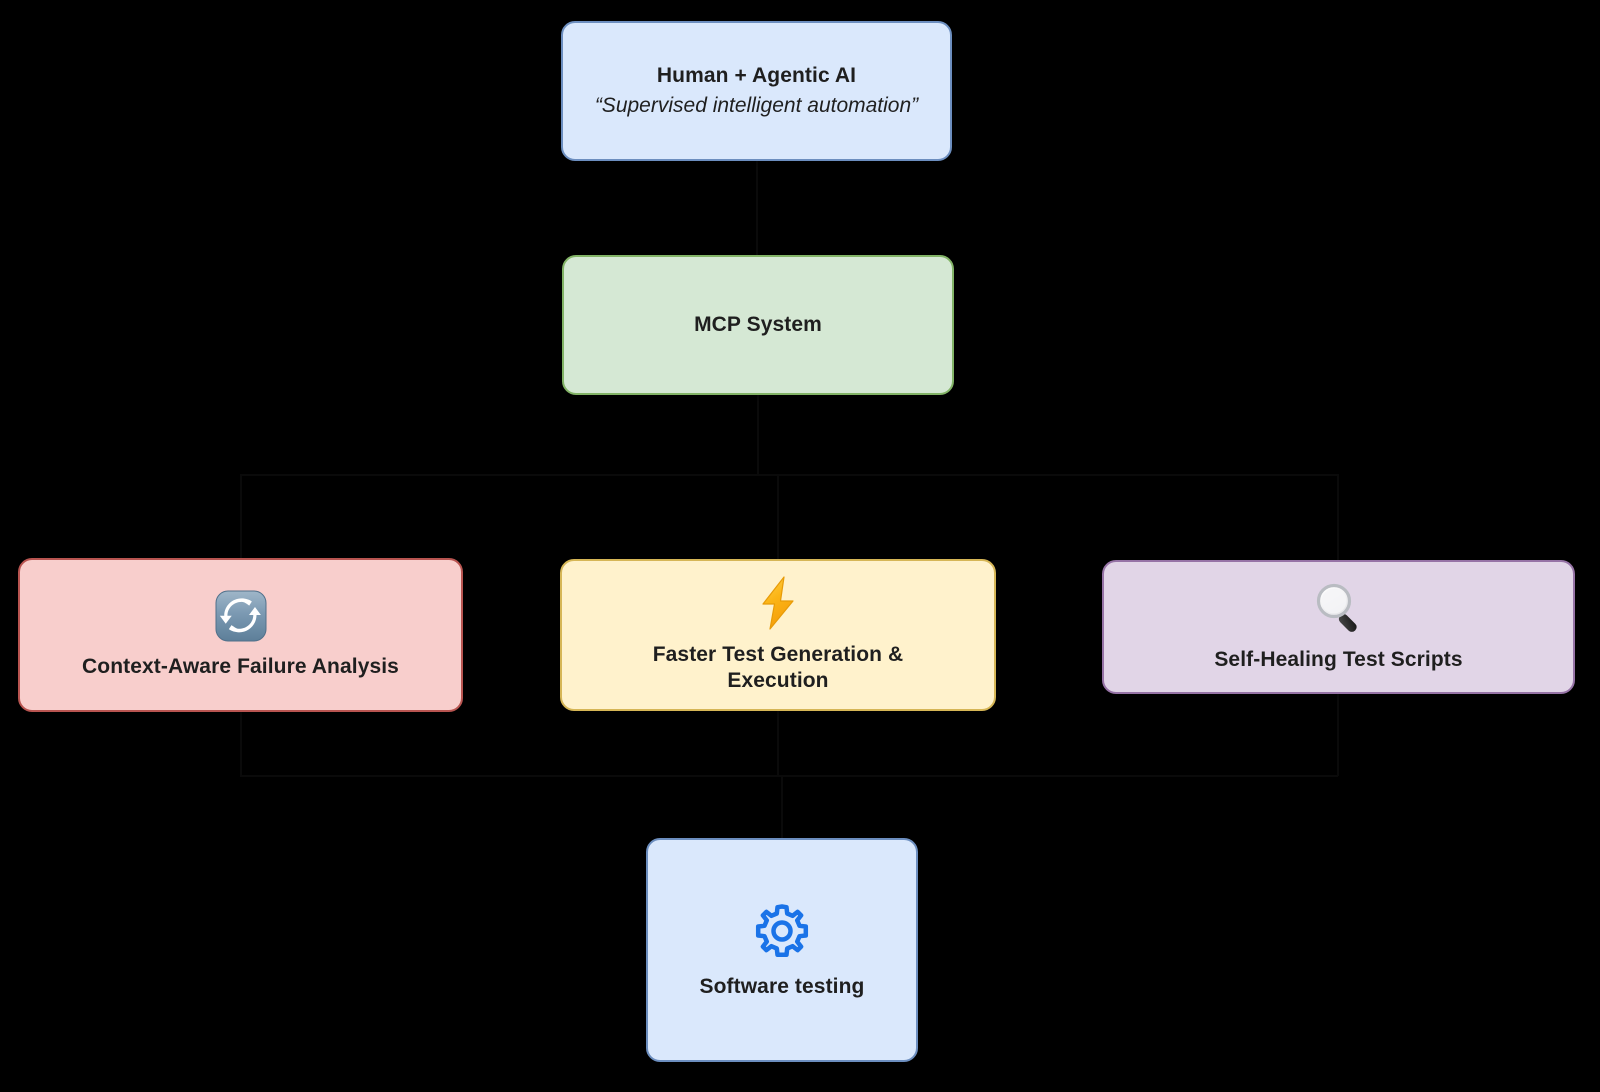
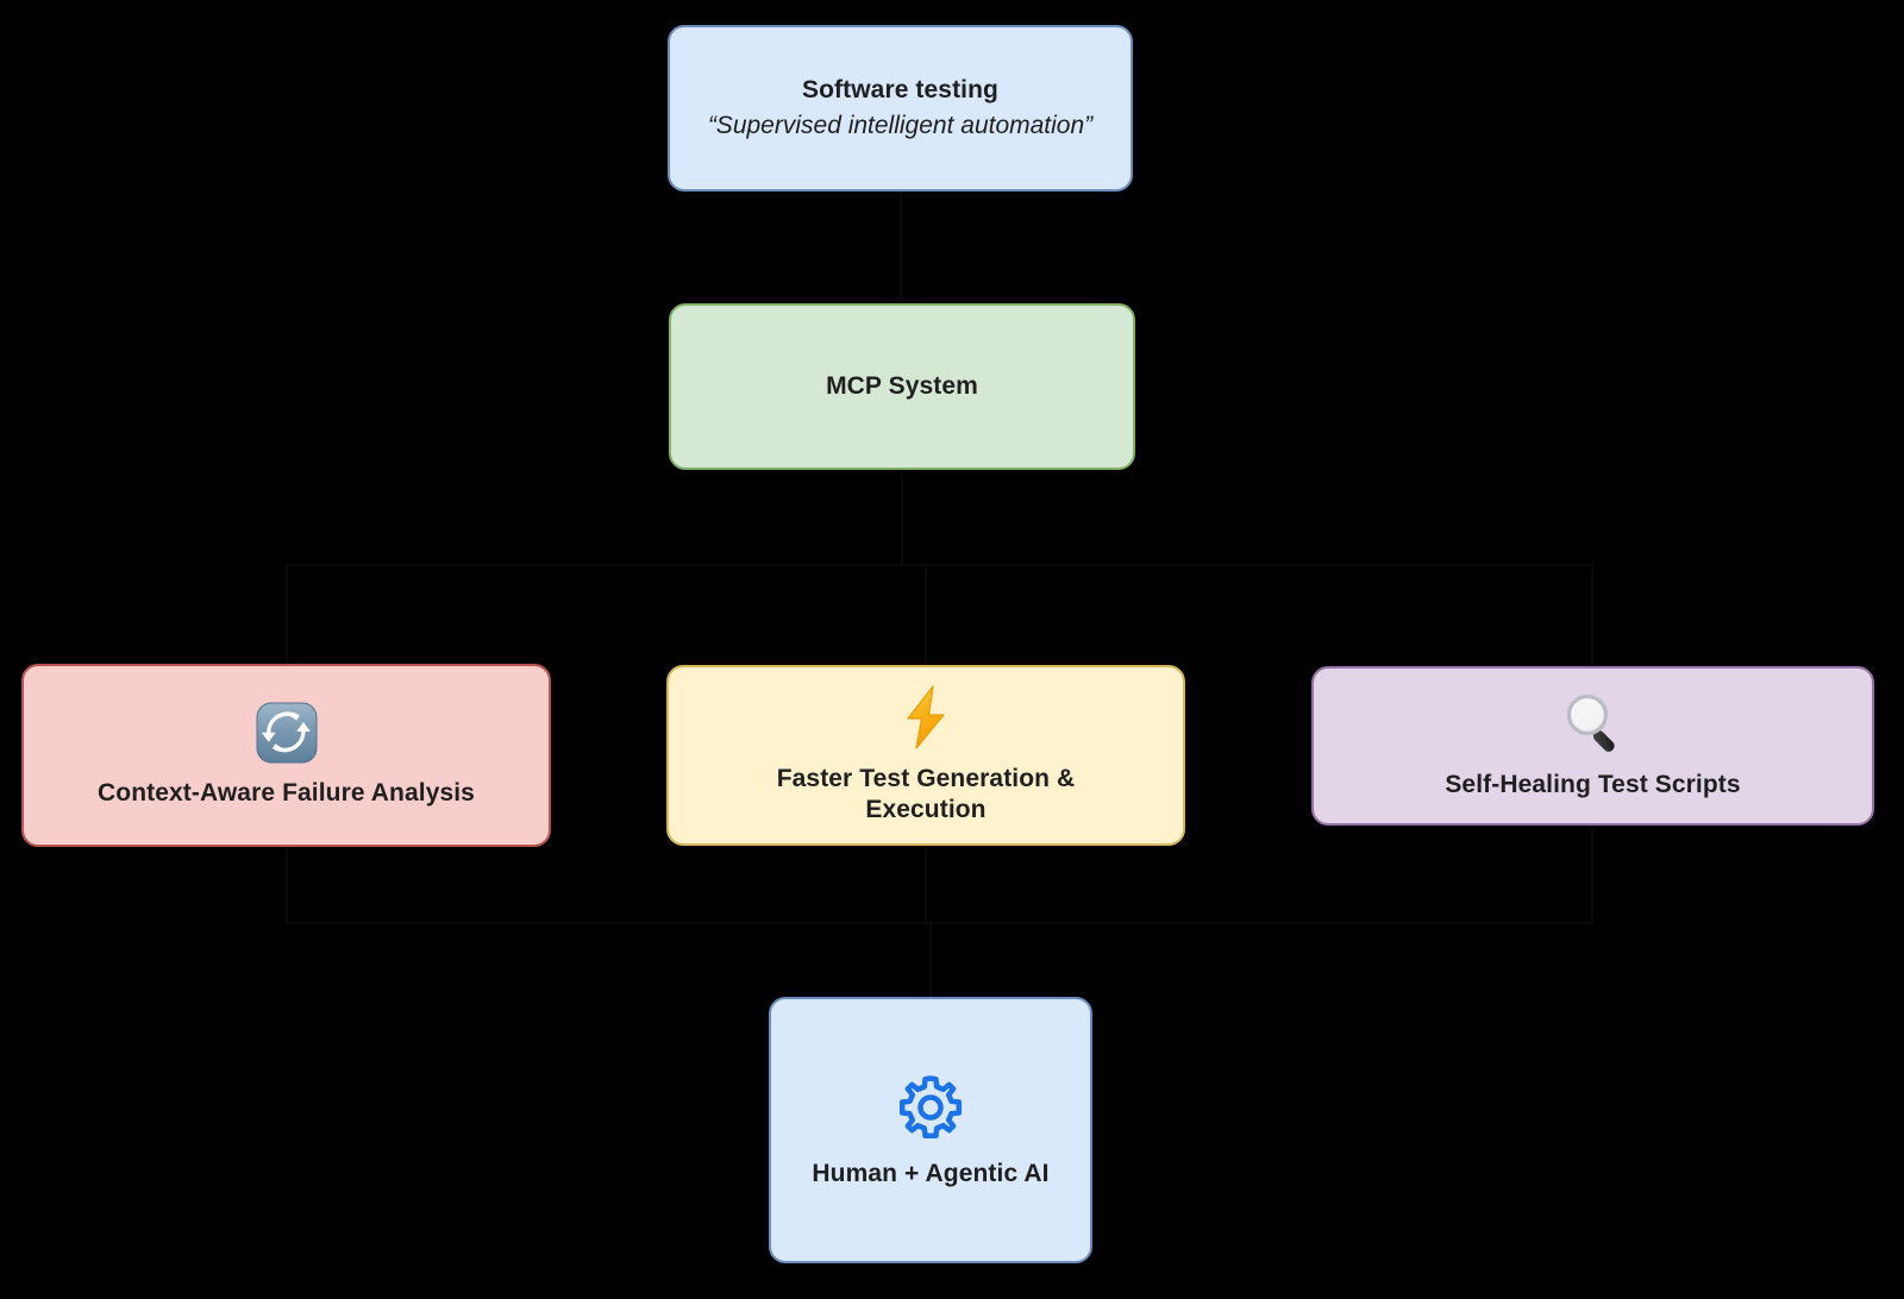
- Human + Agentic AI
+ Software testing
  “Supervised intelligent automation”
  MCP System
  Context-Aware Failure Analysis
  Faster Test Generation &
  Execution
  Self-Healing Test Scripts
- Software testing
+ Human + Agentic AI
